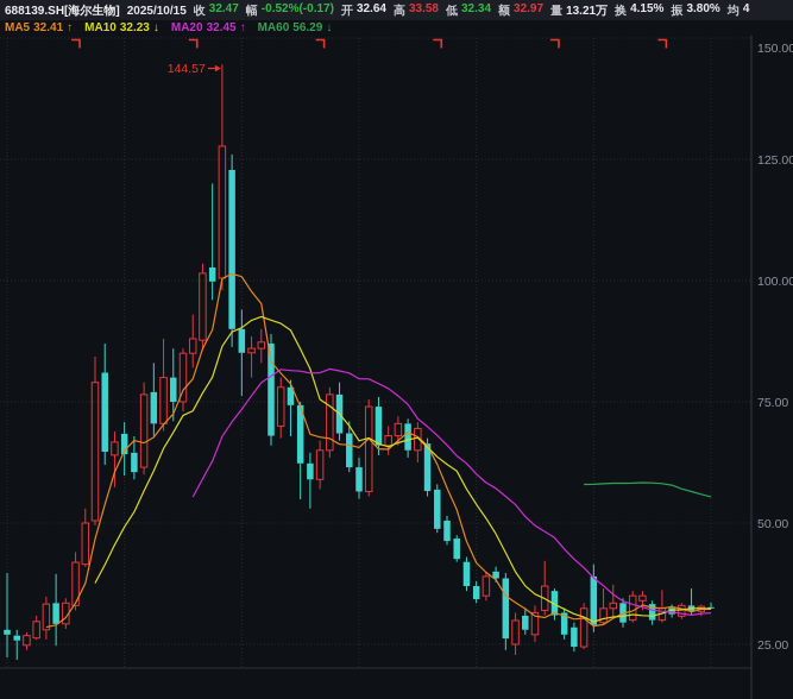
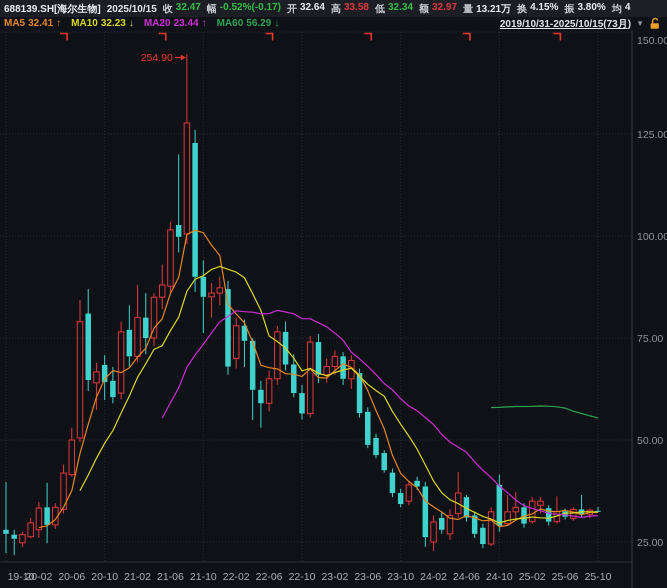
  688139.SH[海尔生物]
  2025/10/15
  收
  32.47
  幅
  -0.52%(-0.17)
  开
  32.64
  高
  33.58
  低
  32.34
  额
  32.97
  量
  13.21万
  换
  4.15%
  振
  3.80%
  均
  4
  MA5
  32.41
  ↑
  MA10
  32.23
  ↓
  MA20
- 32.45
+ 23.44
  ↑
  MA60
  56.29
  ↓
+ 2019/10/31-2025/10/15(73月)
+ ▼
  150.00
  125.00
  100.00
  75.00
  50.00
  25.00
- 144.57
+ 254.90
+ 19-10
+ 20-02
+ 20-06
+ 20-10
+ 21-02
+ 21-06
+ 21-10
+ 22-02
+ 22-06
+ 22-10
+ 23-02
+ 23-06
+ 23-10
+ 24-02
+ 24-06
+ 24-10
+ 25-02
+ 25-06
+ 25-10
